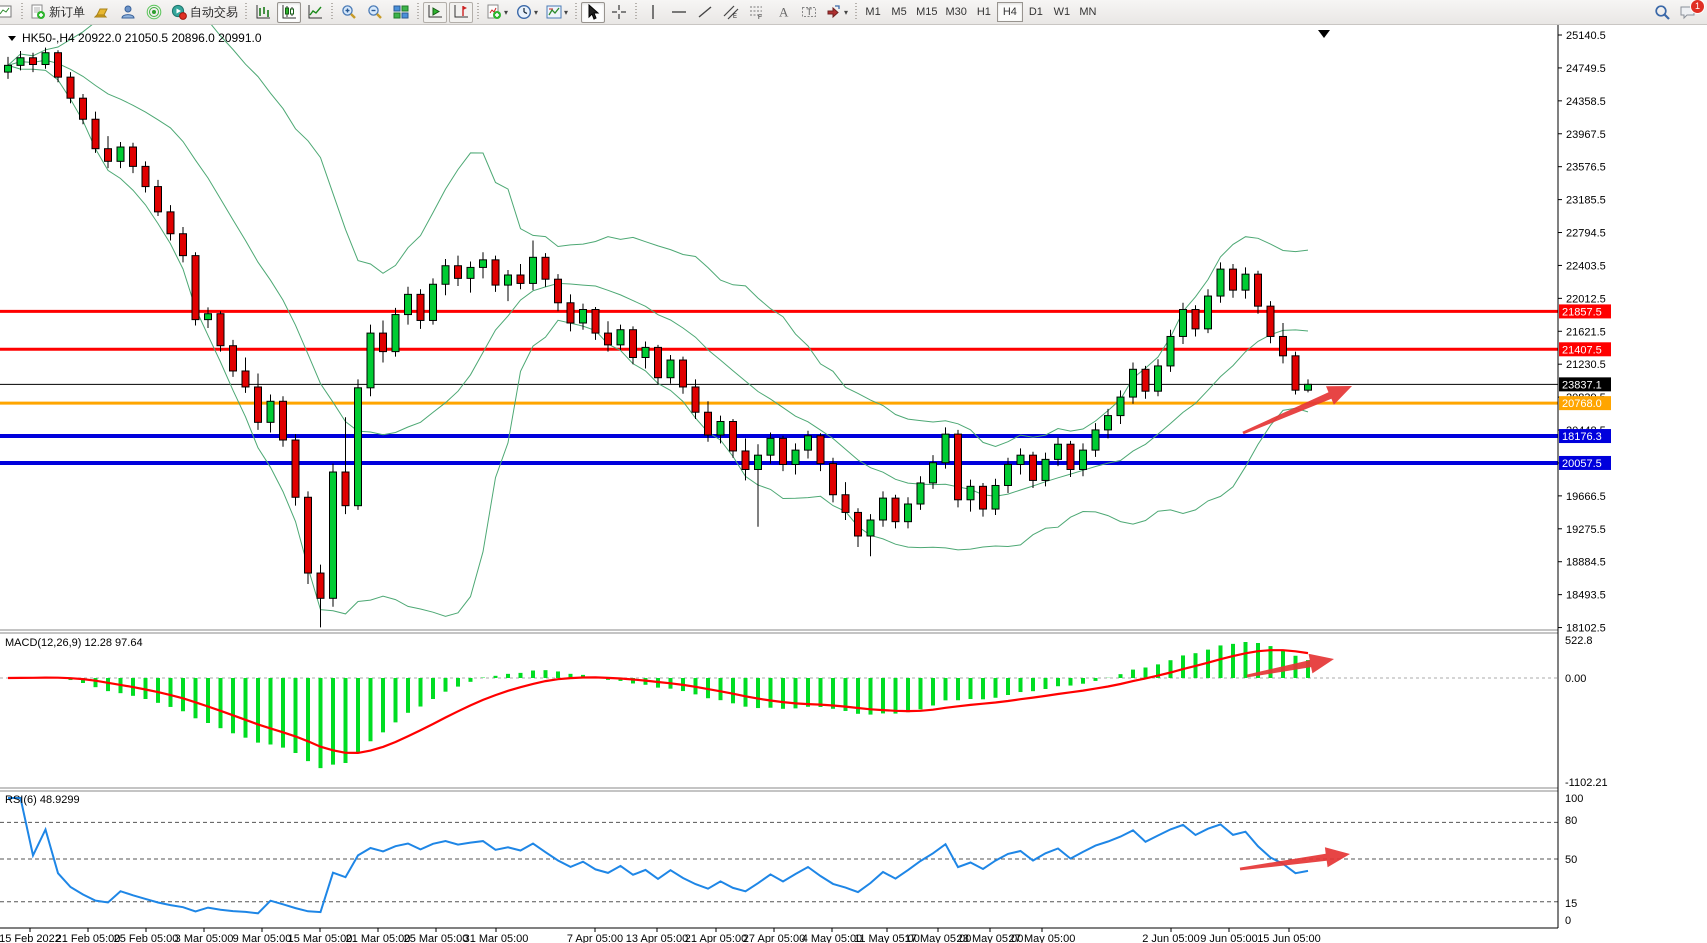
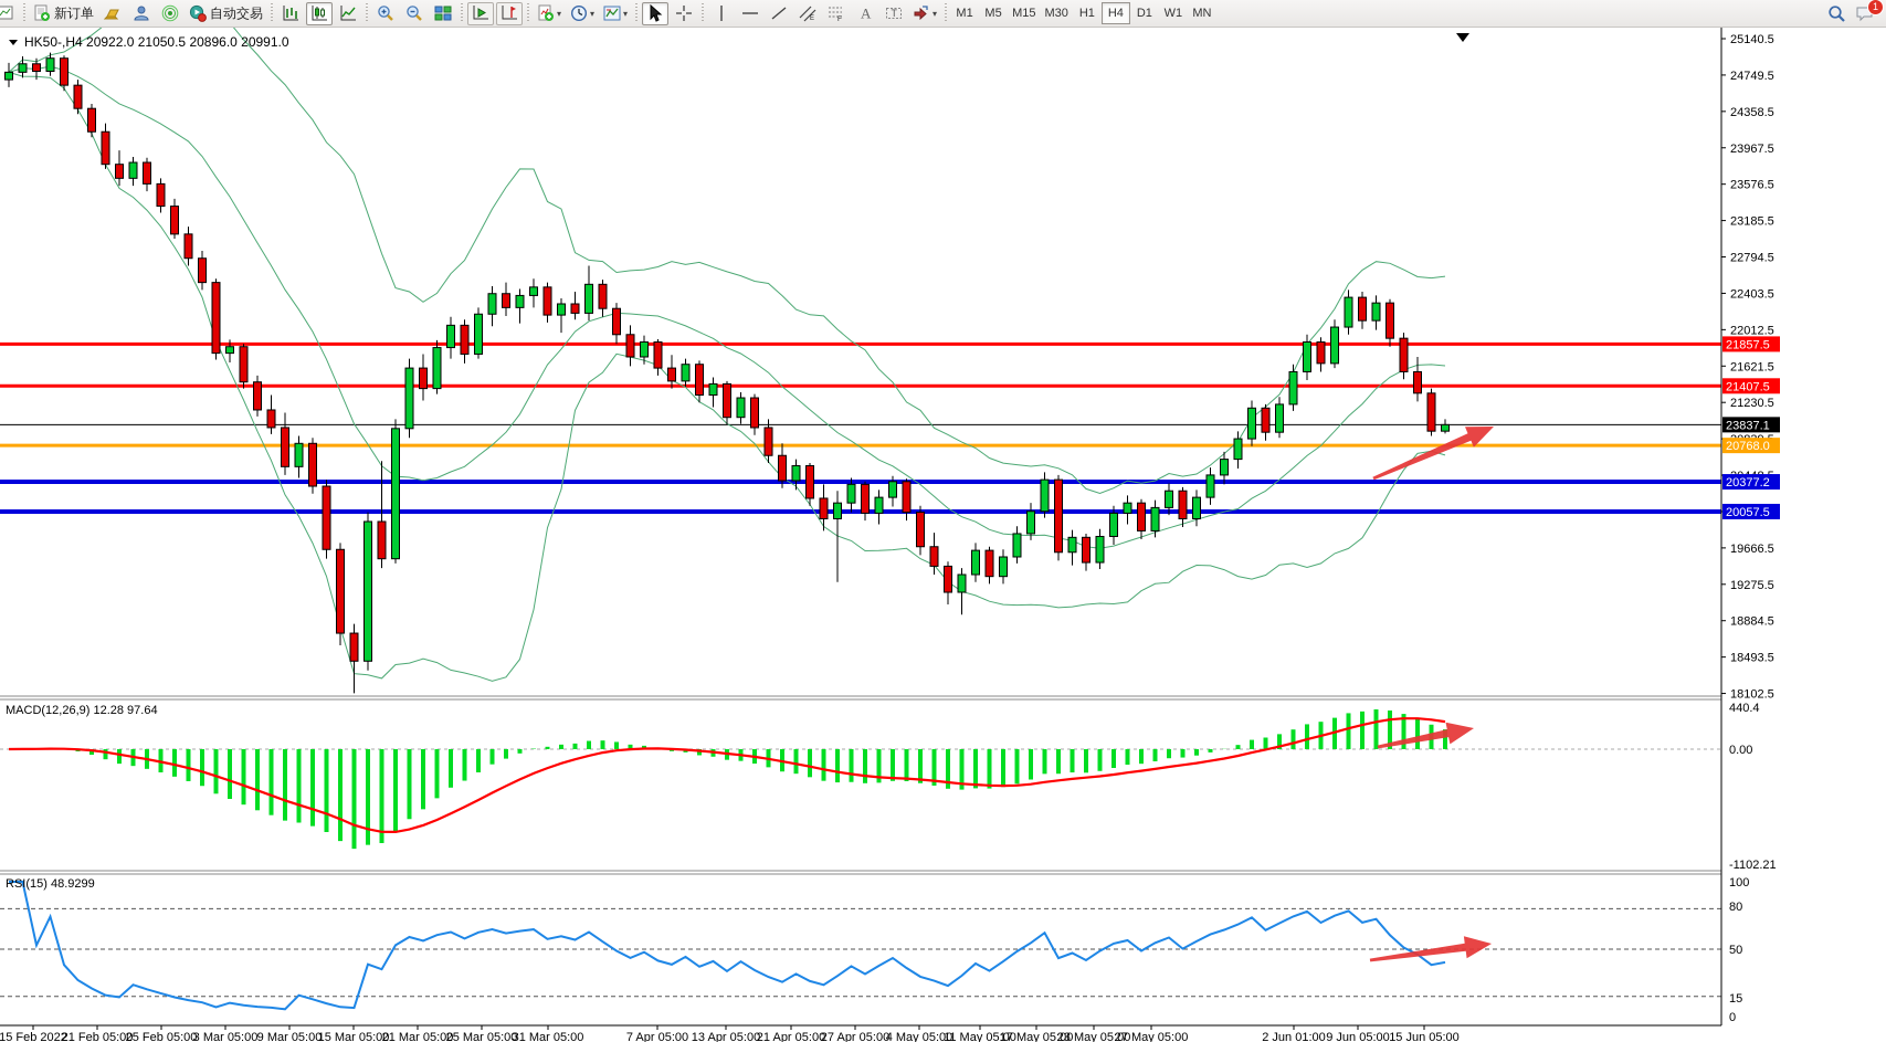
  新订单
  自动交易
  ▾
  ▾
  ▾
  A
  T
  ▾
  M1
  M5
  M15
  M30
  H1
  H4
  D1
  W1
  MN
  1
  25140.5
  24749.5
  24358.5
  23967.5
  23576.5
  23185.5
  22794.5
  22403.5
  22012.5
  21621.5
  21230.5
  19666.5
  19275.5
  18884.5
  18493.5
  18102.5
  21857.5
  21407.5
  23837.1
  20768.0
- 18176.3
+ 20377.2
  20057.5
  HK50-,H4 20922.0 21050.5 20896.0 20991.0
  MACD(12,26,9) 12.28 97.64
- 522.8
+ 440.4
  0.00
  -1102.21
- RSI(6) 48.9299
+ RSI(15) 48.9299
  100
  80
  50
  15
  0
  15 Feb 2022
  21 Feb 05:00
  25 Feb 05:00
  3 Mar 05:00
  9 Mar 05:00
  15 Mar 05:00
  21 Mar 05:00
  25 Mar 05:00
  31 Mar 05:00
  7 Apr 05:00
  13 Apr 05:00
  21 Apr 05:00
  27 Apr 05:00
  4 May 05:00
  11 May 05:00
  17 May 05:00
  23 May 05:00
  27 May 05:00
- 2 Jun 05:00
+ 2 Jun 01:00
  9 Jun 05:00
  15 Jun 05:00
